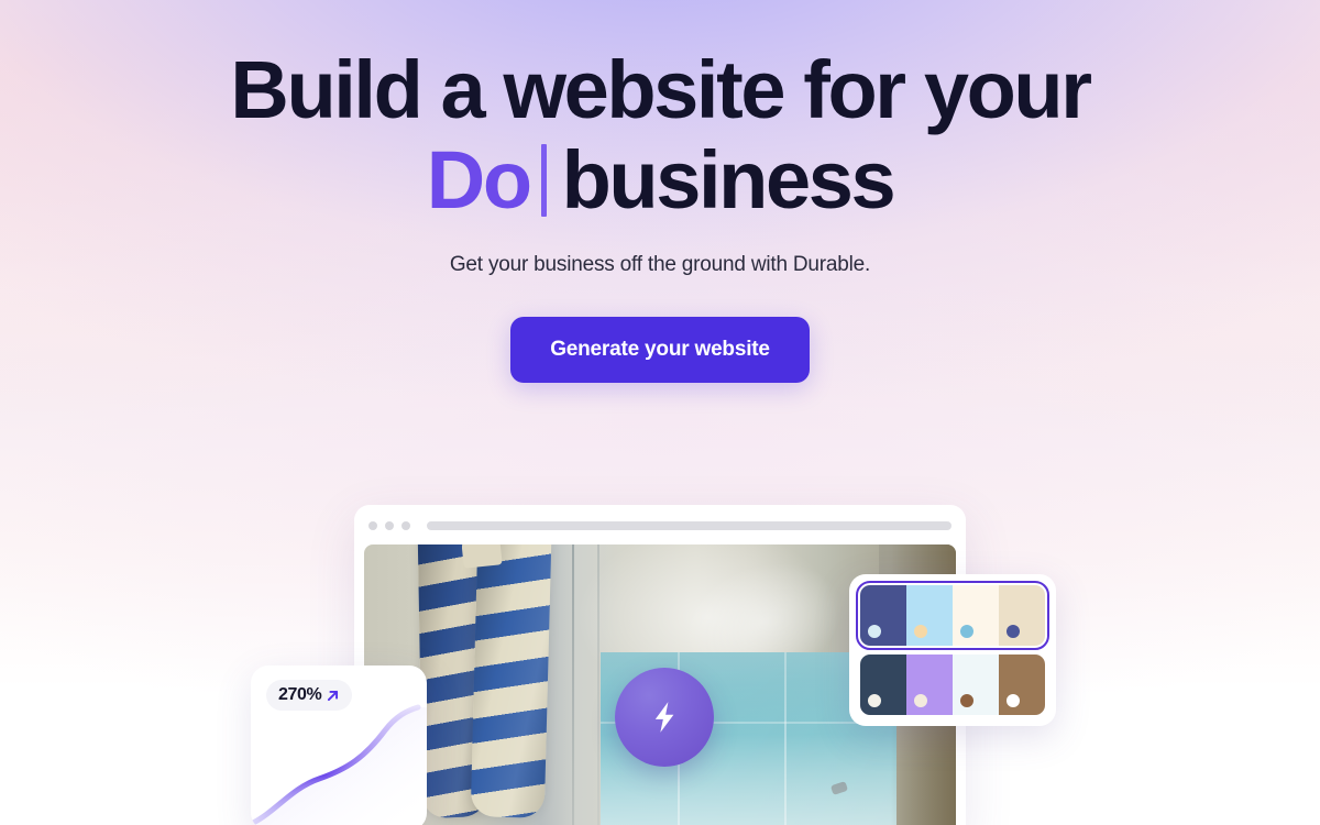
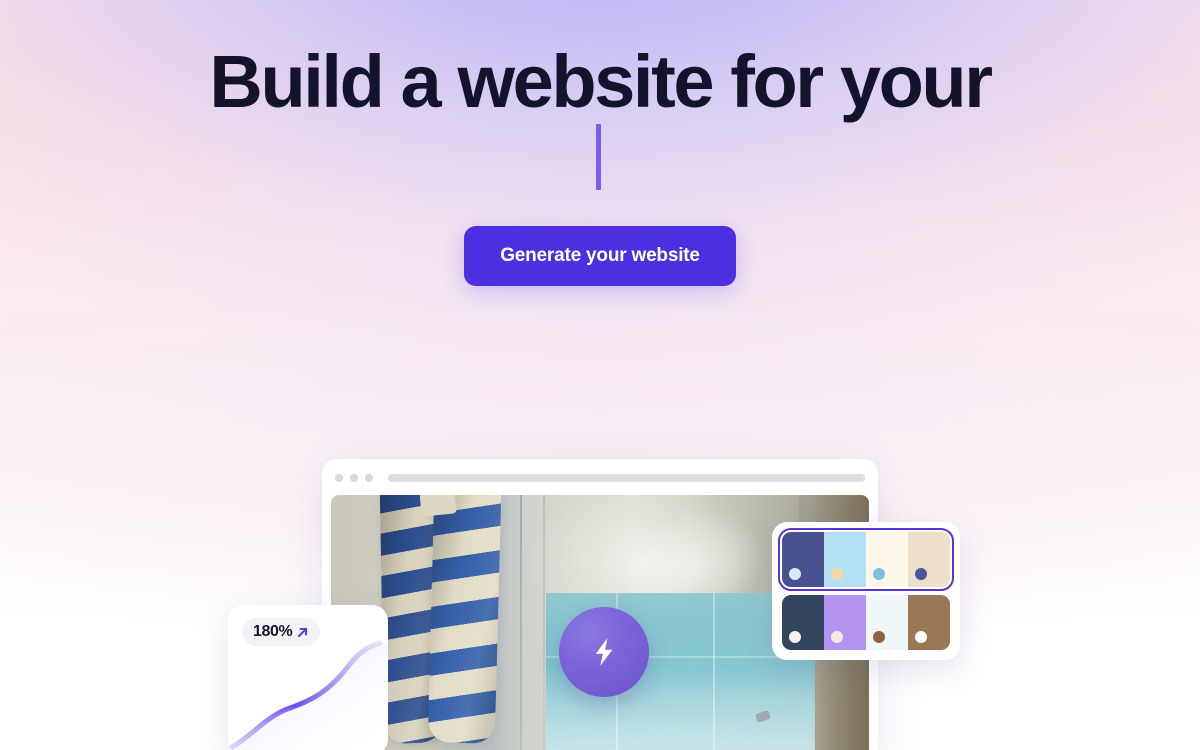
  Build a website for your
- Do
- business
- Get your business off the ground with Durable.
  Generate your website
- 270%
+ 180%
